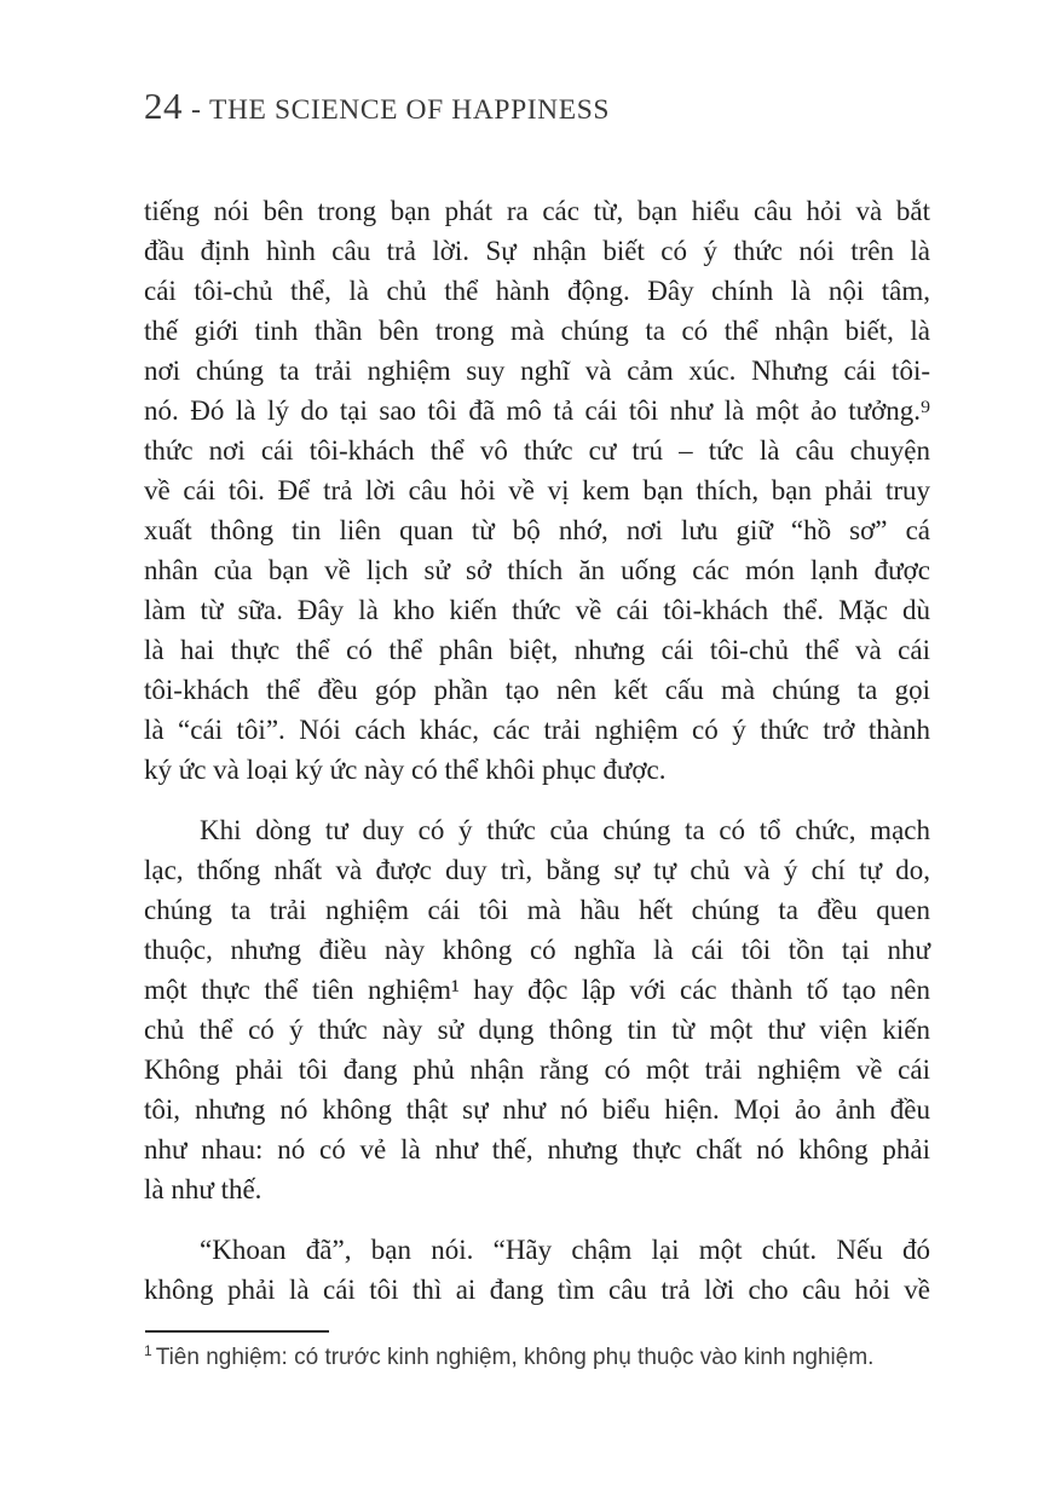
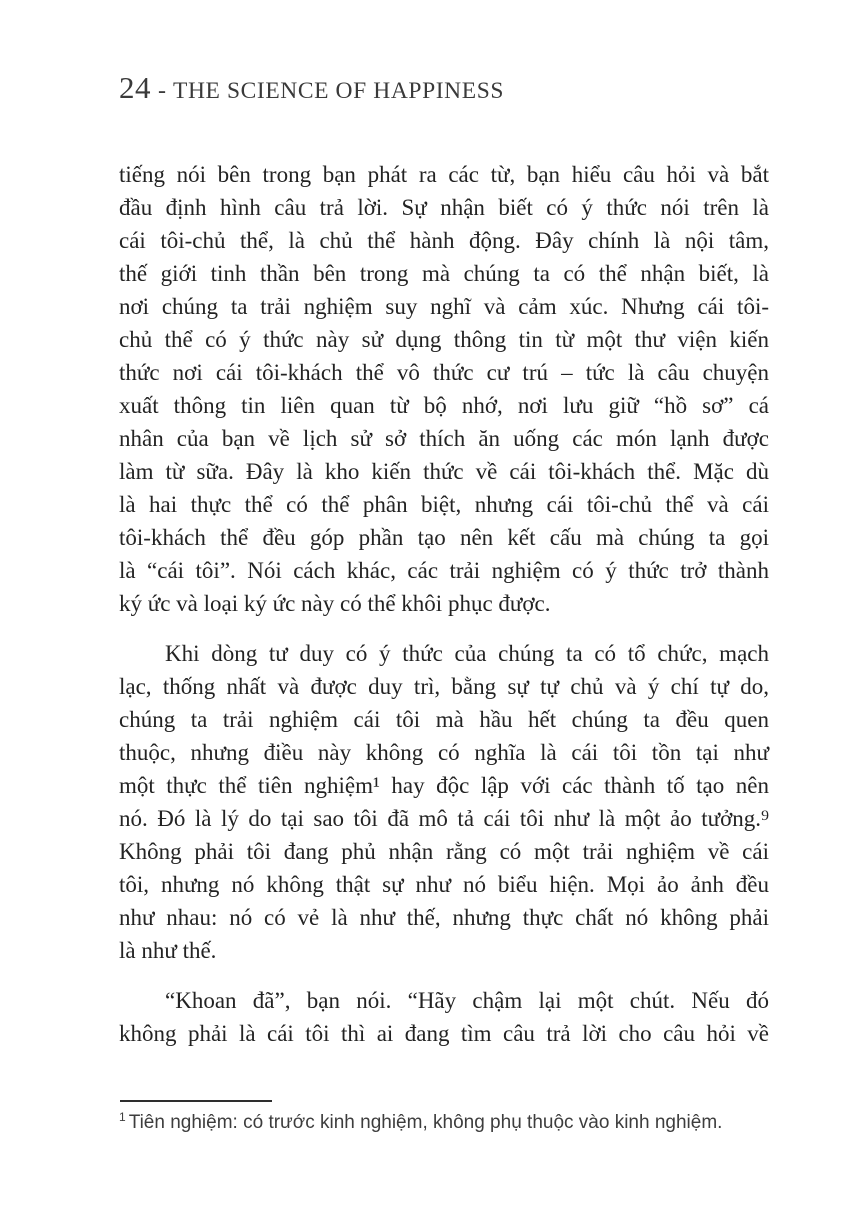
  24 - THE SCIENCE OF HAPPINESS
  tiếng nói bên trong bạn phát ra các từ, bạn hiểu câu hỏi và bắt
  đầu định hình câu trả lời. Sự nhận biết có ý thức nói trên là
  cái tôi-chủ thể, là chủ thể hành động. Đây chính là nội tâm,
  thế giới tinh thần bên trong mà chúng ta có thể nhận biết, là
  nơi chúng ta trải nghiệm suy nghĩ và cảm xúc. Nhưng cái tôi-
- nó. Đó là lý do tại sao tôi đã mô tả cái tôi như là một ảo tưởng.⁹
+ chủ thể có ý thức này sử dụng thông tin từ một thư viện kiến
  thức nơi cái tôi-khách thể vô thức cư trú – tức là câu chuyện
- về cái tôi. Để trả lời câu hỏi về vị kem bạn thích, bạn phải truy
  xuất thông tin liên quan từ bộ nhớ, nơi lưu giữ “hồ sơ” cá
  nhân của bạn về lịch sử sở thích ăn uống các món lạnh được
  làm từ sữa. Đây là kho kiến thức về cái tôi-khách thể. Mặc dù
  là hai thực thể có thể phân biệt, nhưng cái tôi-chủ thể và cái
  tôi-khách thể đều góp phần tạo nên kết cấu mà chúng ta gọi
  là “cái tôi”. Nói cách khác, các trải nghiệm có ý thức trở thành
  ký ức và loại ký ức này có thể khôi phục được.
  Khi dòng tư duy có ý thức của chúng ta có tổ chức, mạch
  lạc, thống nhất và được duy trì, bằng sự tự chủ và ý chí tự do,
  chúng ta trải nghiệm cái tôi mà hầu hết chúng ta đều quen
  thuộc, nhưng điều này không có nghĩa là cái tôi tồn tại như
  một thực thể tiên nghiệm¹ hay độc lập với các thành tố tạo nên
- chủ thể có ý thức này sử dụng thông tin từ một thư viện kiến
+ nó. Đó là lý do tại sao tôi đã mô tả cái tôi như là một ảo tưởng.⁹
  Không phải tôi đang phủ nhận rằng có một trải nghiệm về cái
  tôi, nhưng nó không thật sự như nó biểu hiện. Mọi ảo ảnh đều
  như nhau: nó có vẻ là như thế, nhưng thực chất nó không phải
  là như thế.
  “Khoan đã”, bạn nói. “Hãy chậm lại một chút. Nếu đó
  không phải là cái tôi thì ai đang tìm câu trả lời cho câu hỏi về
  1 Tiên nghiệm: có trước kinh nghiệm, không phụ thuộc vào kinh nghiệm.
